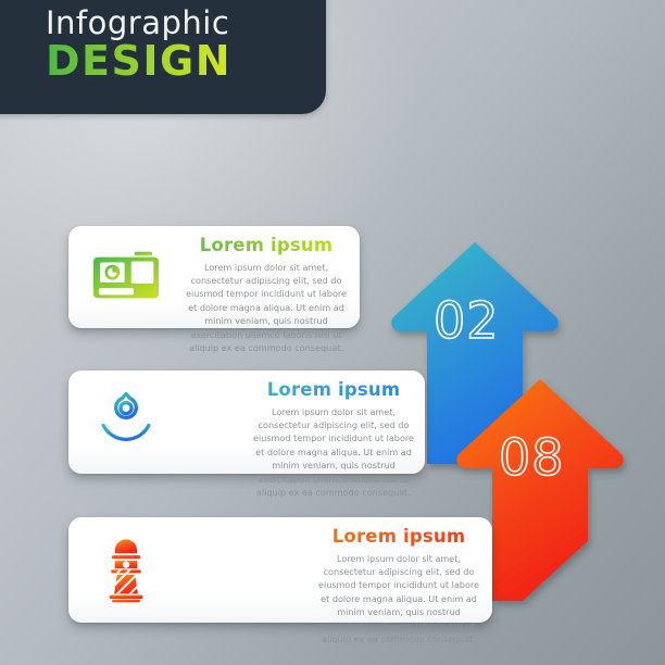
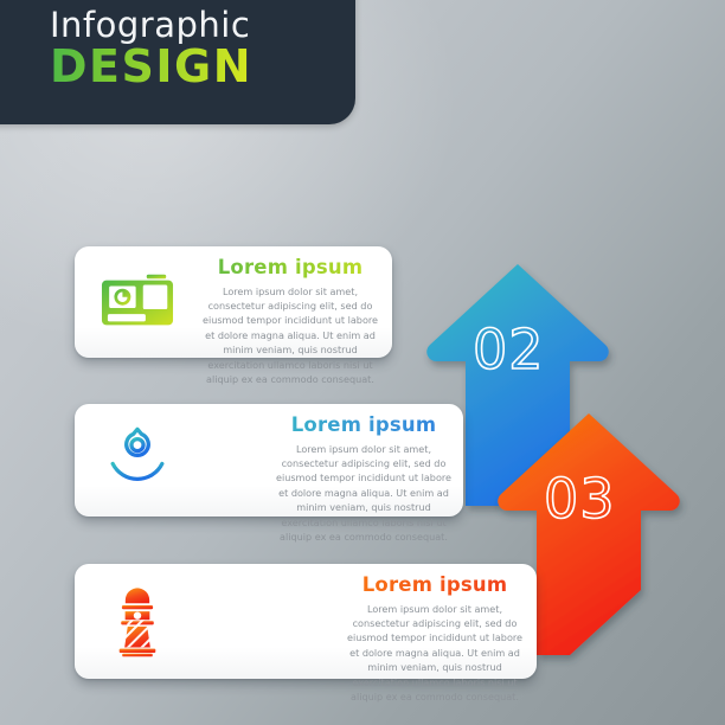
  02
- 08
+ 03
  Lorem ipsum
  Lorem ipsum dolor sit amet, consectetur adipiscing elit, sed do eiusmod tempor incididunt ut labore et dolore magna aliqua. Ut enim ad minim veniam, quis nostrud exercitation ullamco laboris nisi ut aliquip ex ea commodo consequat.
  Lorem ipsum
  Lorem ipsum dolor sit amet, consectetur adipiscing elit, sed do eiusmod tempor incididunt ut labore et dolore magna aliqua. Ut enim ad minim veniam, quis nostrud exercitation ullamco laboris nisi ut aliquip ex ea commodo consequat.
  Lorem ipsum
  Lorem ipsum dolor sit amet, consectetur adipiscing elit, sed do eiusmod tempor incididunt ut labore et dolore magna aliqua. Ut enim ad minim veniam, quis nostrud exercitation ullamco laboris nisi ut
  Infographic
  DESIGN
